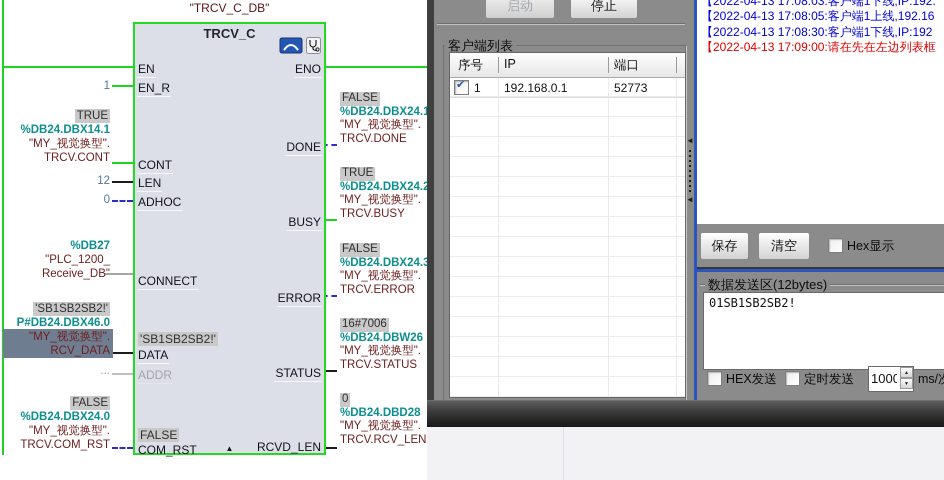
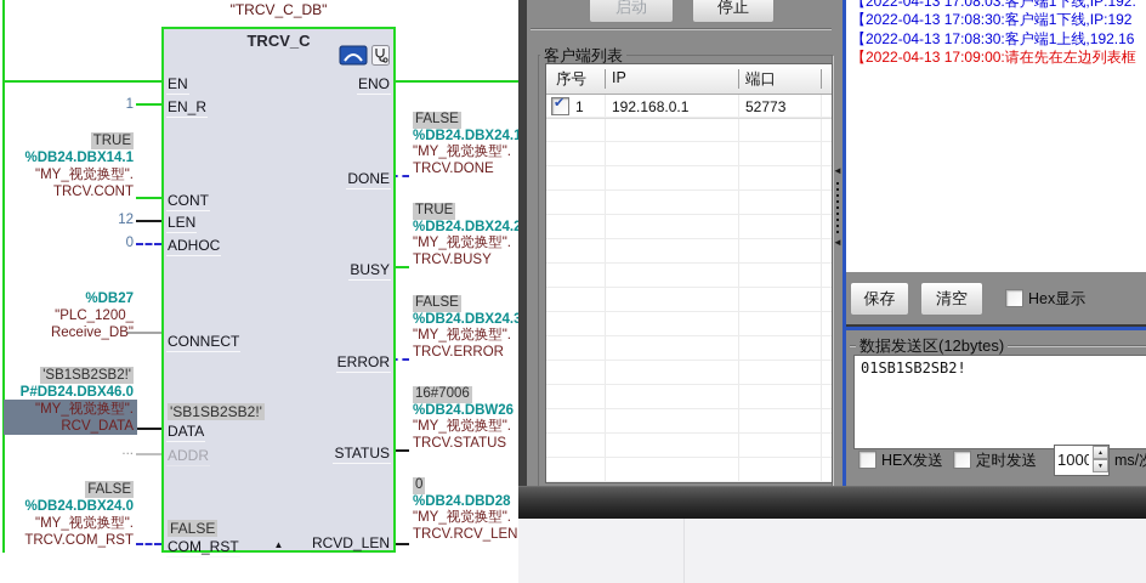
  "TRCV_C_DB"
  TRCV_C
  EN
  EN_R
  CONT
  LEN
  ADHOC
  CONNECT
  'SB1SB2SB2!'
  DATA
  ADDR
  FALSE
  COM_RST
  ENO
  DONE
  BUSY
  ERROR
  STATUS
  RCVD_LEN
  ▲
  1
  12
  0
  ...
  TRUE
  %DB24.DBX14.1
  "MY_视觉换型".
  TRCV.CONT
  %DB27
  "PLC_1200_
  Receive_DB"
  'SB1SB2SB2!'
  P#DB24.DBX46.0
  "MY_视觉换型".
  RCV_DATA
  FALSE
  %DB24.DBX24.0
  "MY_视觉换型".
  TRCV.COM_RST
  FALSE
  %DB24.DBX24.
  "MY_视觉换型".
  TRCV.DONE
  TRUE
  %DB24.DBX24.
  "MY_视觉换型".
  TRCV.BUSY
  FALSE
  %DB24.DBX24.
  "MY_视觉换型".
  TRCV.ERROR
  16#7006
  %DB24.DBW26
  "MY_视觉换型".
  TRCV.STATUS
  0
  %DB24.DBD28
  "MY_视觉换型".
  TRCV.RCV_LEN
  启动
  停止
  客户端列表
  序号
  IP
  端口
  ✔
  1
  192.168.0.1
  52773
  ◄
  ◄
  【2022-04-13 17:08:03:客户端1下线,IP:192.
- 【2022-04-13 17:08:05:客户端1上线,192.16
  【2022-04-13 17:08:30:客户端1下线,IP:192
+ 【2022-04-13 17:08:30:客户端1上线,192.16
  【2022-04-13 17:09:00:请在先在左边列表框
  保存
  清空
  Hex显示
  数据发送区(12bytes)
  01SB1SB2SB2!
  HEX发送
  定时发送
  1000
  ms/
